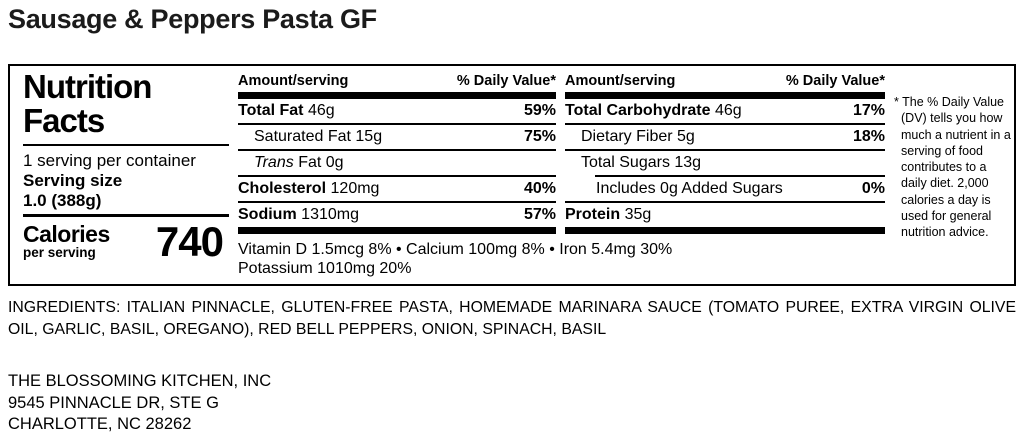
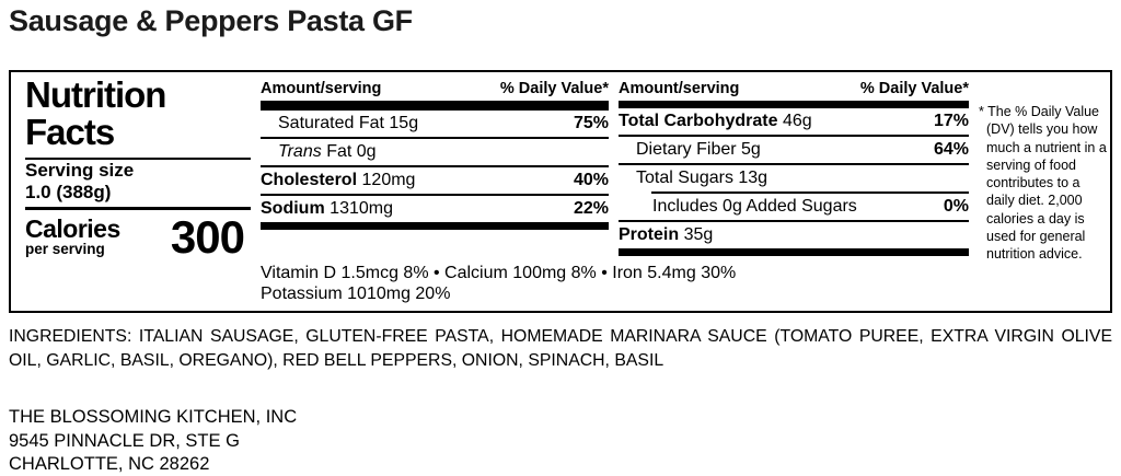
  Sausage & Peppers Pasta GF
  Nutrition
  Facts
- 1 serving per container
  Serving size
  1.0 (388g)
  Calories
  per serving
- 740
+ 300
  Amount/serving
  % Daily Value*
- Total Fat 46g
- 59%
  Saturated Fat 15g
  75%
  Trans Fat 0g
  Cholesterol 120mg
  40%
  Sodium 1310mg
- 57%
+ 22%
  Amount/serving
  % Daily Value*
  Total Carbohydrate 46g
  17%
  Dietary Fiber 5g
- 18%
+ 64%
  Total Sugars 13g
  Includes 0g Added Sugars
  0%
  Protein 35g
  Vitamin D 1.5mcg 8% • Calcium 100mg 8% • Iron 5.4mg 30%
  Potassium 1010mg 20%
  * The % Daily Value (DV) tells you how much a nutrient in a serving of food contributes to a daily diet. 2,000 calories a day is used for general nutrition advice.
- INGREDIENTS: ITALIAN PINNACLE, GLUTEN-FREE PASTA, HOMEMADE MARINARA SAUCE (TOMATO PUREE, EXTRA VIRGIN OLIVE OIL, GARLIC, BASIL, OREGANO), RED BELL PEPPERS, ONION, SPINACH, BASIL
+ INGREDIENTS: ITALIAN SAUSAGE, GLUTEN-FREE PASTA, HOMEMADE MARINARA SAUCE (TOMATO PUREE, EXTRA VIRGIN OLIVE OIL, GARLIC, BASIL, OREGANO), RED BELL PEPPERS, ONION, SPINACH, BASIL
  THE BLOSSOMING KITCHEN, INC
  9545 PINNACLE DR, STE G
  CHARLOTTE, NC 28262
